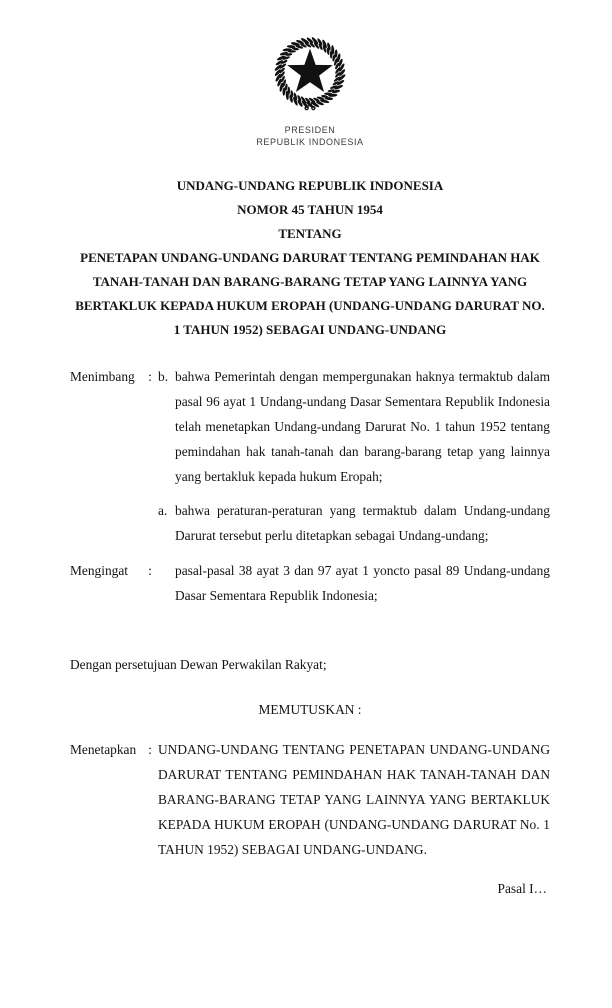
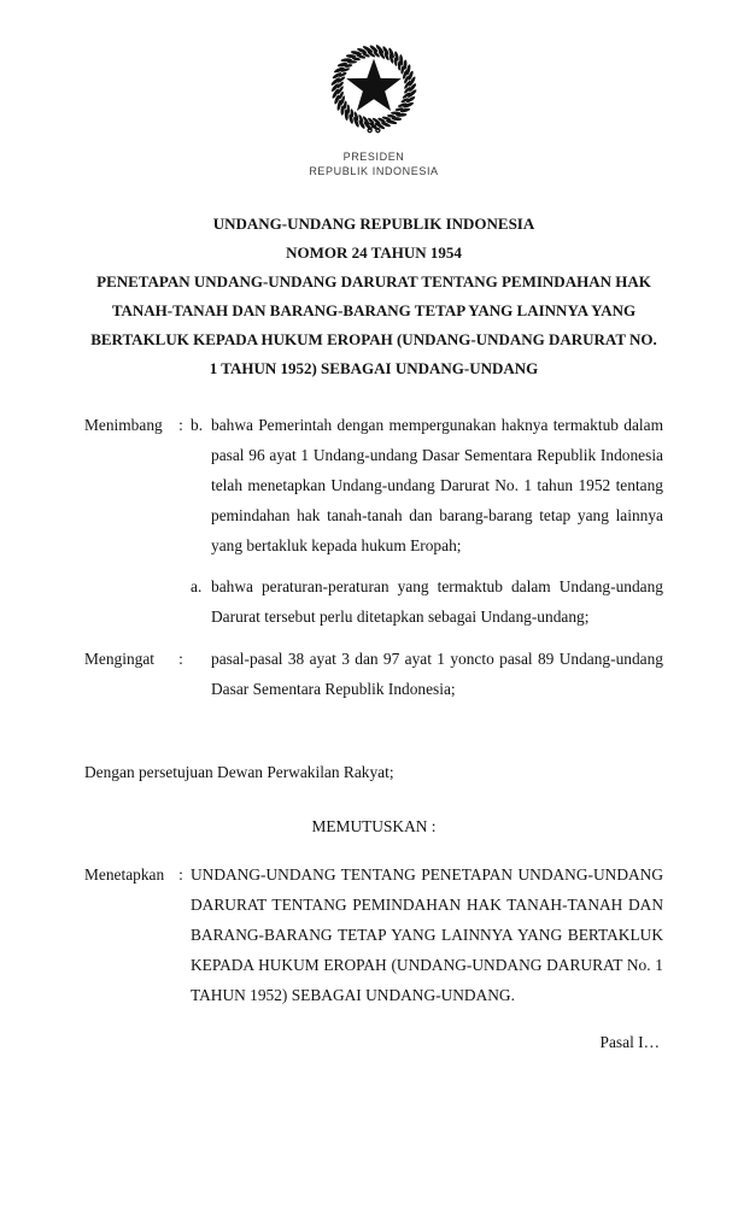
  PRESIDEN
  REPUBLIK INDONESIA
  UNDANG-UNDANG REPUBLIK INDONESIA
- NOMOR 45 TAHUN 1954
+ NOMOR 24 TAHUN 1954
- TENTANG
  PENETAPAN UNDANG-UNDANG DARURAT TENTANG PEMINDAHAN HAK TANAH-TANAH DAN BARANG-BARANG TETAP YANG LAINNYA YANG BERTAKLUK KEPADA HUKUM EROPAH (UNDANG-UNDANG DARURAT NO. 1 TAHUN 1952) SEBAGAI UNDANG-UNDANG
  Menimbang
  :
  b.
  bahwa Pemerintah dengan mempergunakan haknya termaktub dalam pasal 96 ayat 1 Undang-undang Dasar Sementara Republik Indonesia telah menetapkan Undang-undang Darurat No. 1 tahun 1952 tentang pemindahan hak tanah-tanah dan barang-barang tetap yang lainnya yang bertakluk kepada hukum Eropah;
  a.
  bahwa peraturan-peraturan yang termaktub dalam Undang-undang Darurat tersebut perlu ditetapkan sebagai Undang-undang;
  Mengingat
  :
  pasal-pasal 38 ayat 3 dan 97 ayat 1 yoncto pasal 89 Undang-undang Dasar Sementara Republik Indonesia;
  Dengan persetujuan Dewan Perwakilan Rakyat;
  MEMUTUSKAN :
  Menetapkan
  :
  UNDANG-UNDANG TENTANG PENETAPAN UNDANG-UNDANG DARURAT TENTANG PEMINDAHAN HAK TANAH-TANAH DAN BARANG-BARANG TETAP YANG LAINNYA YANG BERTAKLUK KEPADA HUKUM EROPAH (UNDANG-UNDANG DARURAT No. 1 TAHUN 1952) SEBAGAI UNDANG-UNDANG.
  Pasal I…
